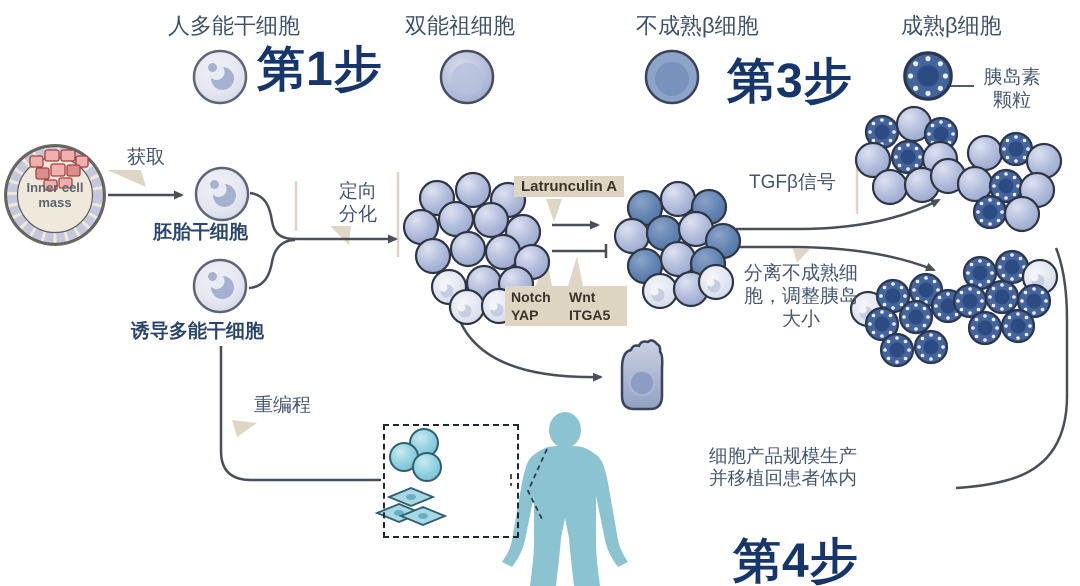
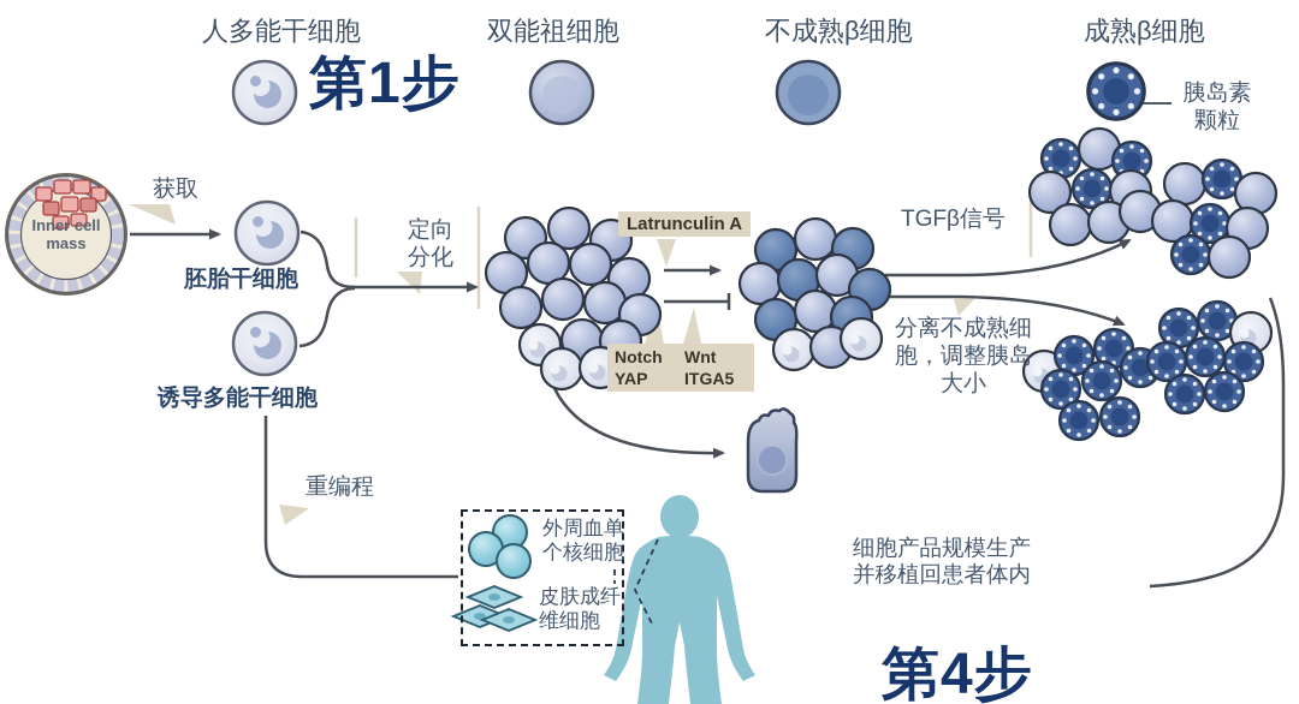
  人多能干细胞
  双能祖细胞
  不成熟β细胞
  成熟β细胞
  第1步
- 第3步
  第4步
  胰岛素
  颗粒
  Inner cell
  mass
  获取
  胚胎干细胞
  诱导多能干细胞
  定向
  分化
  Latrunculin A
  Notch
  YAP
  Wnt
  ITGA5
  TGFβ信号
  分离不成熟细
  胞，调整胰岛
  大小
  重编程
+ 外周血单
+ 个核细胞
+ 皮肤成纤
+ 维细胞
  细胞产品规模生产
  并移植回患者体内
